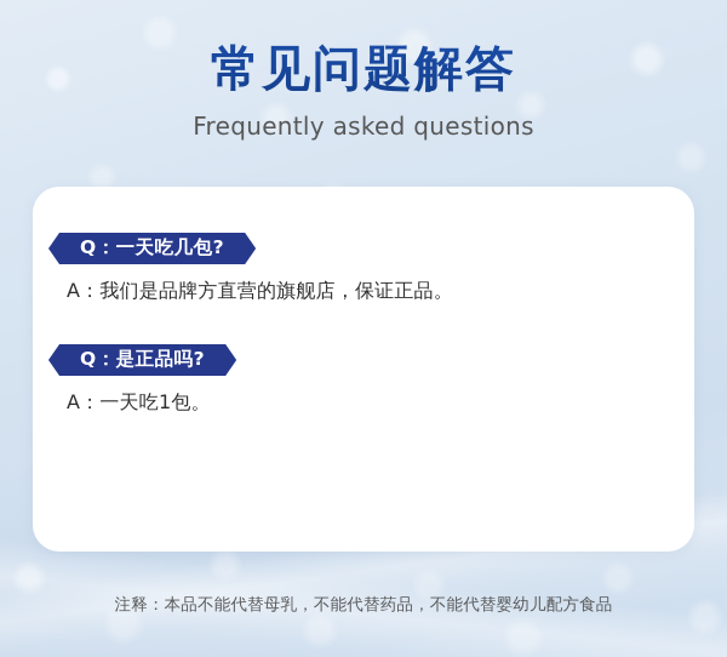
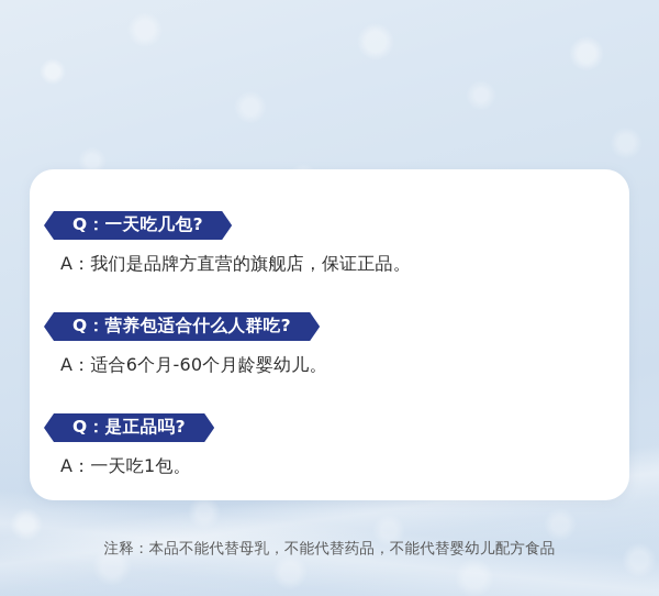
- 常见问题解答
- Frequently asked questions
  Q：一天吃几包?
  A：我们是品牌方直营的旗舰店，保证正品。
+ Q：营养包适合什么人群吃?
+ A：适合6个月-60个月龄婴幼儿。
  Q：是正品吗?
  A：一天吃1包。
  注释：本品不能代替母乳，不能代替药品，不能代替婴幼儿配方食品
